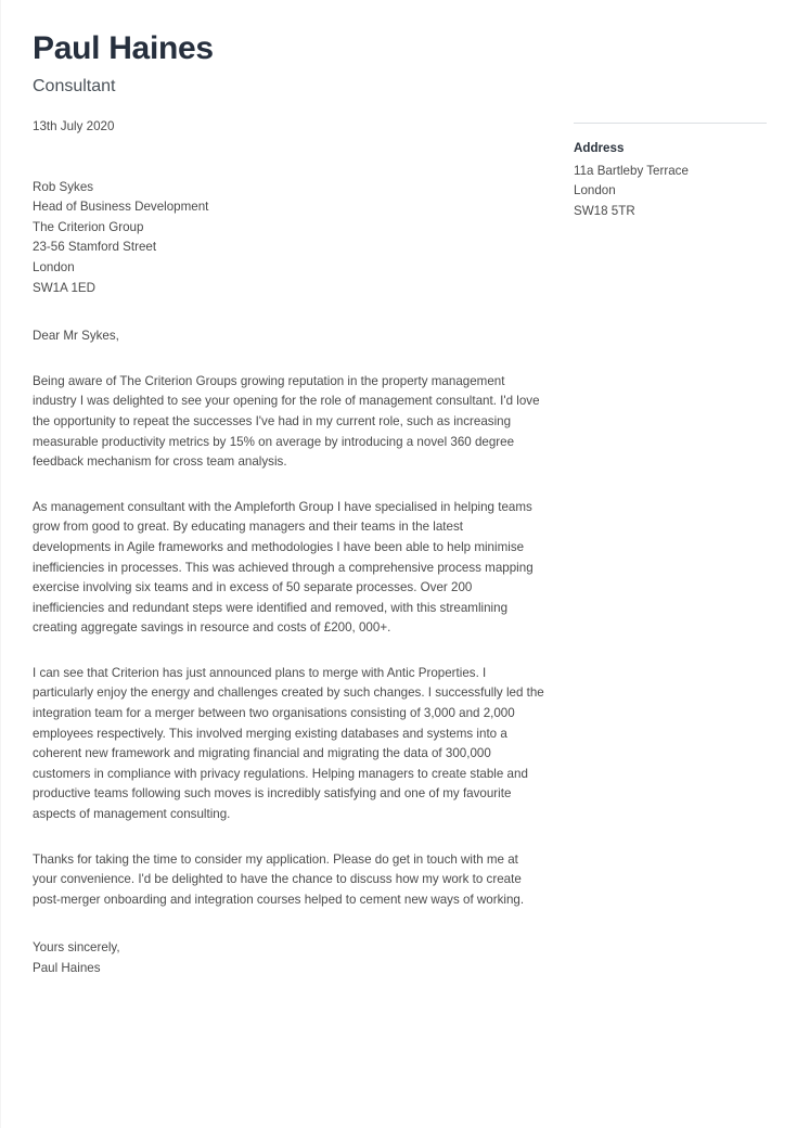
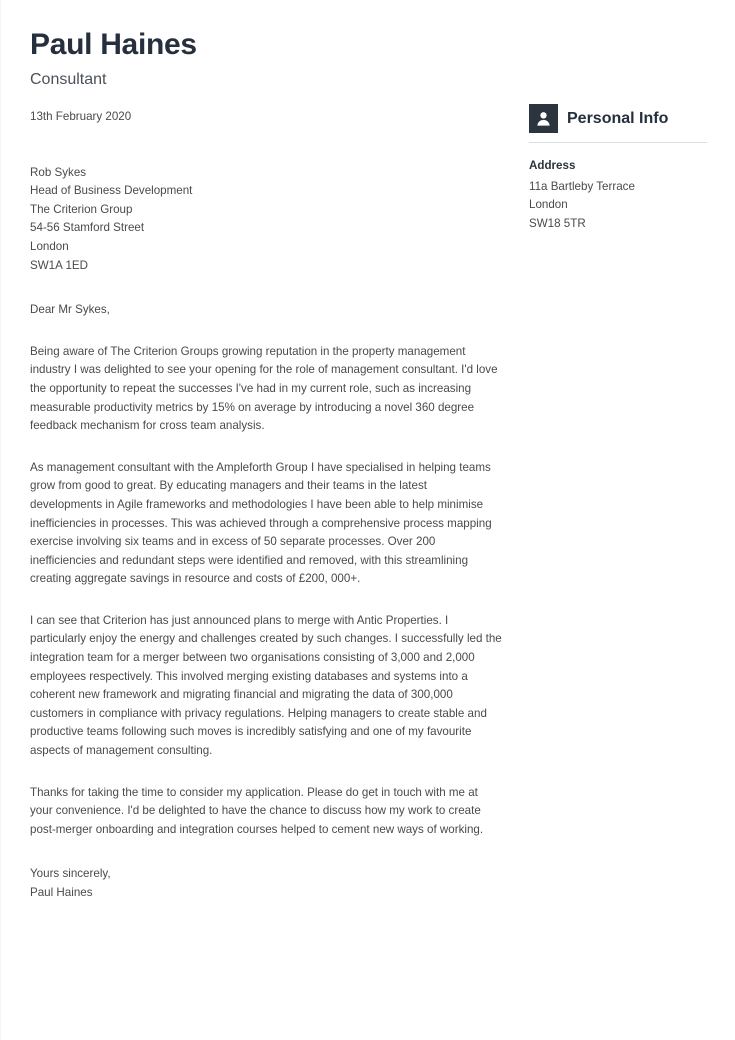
  Paul Haines
  Consultant
- 13th July 2020
+ 13th February 2020
  Rob Sykes
  Head of Business Development
  The Criterion Group
- 23-56 Stamford Street
+ 54-56 Stamford Street
  London
  SW1A 1ED
  Dear Mr Sykes,
  Being aware of The Criterion Groups growing reputation in the property management industry I was delighted to see your opening for the role of management consultant. I'd love the opportunity to repeat the successes I've had in my current role, such as increasing measurable productivity metrics by 15% on average by introducing a novel 360 degree feedback mechanism for cross team analysis.
  As management consultant with the Ampleforth Group I have specialised in helping teams grow from good to great. By educating managers and their teams in the latest developments in Agile frameworks and methodologies I have been able to help minimise inefficiencies in processes. This was achieved through a comprehensive process mapping exercise involving six teams and in excess of 50 separate processes. Over 200 inefficiencies and redundant steps were identified and removed, with this streamlining creating aggregate savings in resource and costs of £200, 000+.
  I can see that Criterion has just announced plans to merge with Antic Properties. I particularly enjoy the energy and challenges created by such changes. I successfully led the integration team for a merger between two organisations consisting of 3,000 and 2,000 employees respectively. This involved merging existing databases and systems into a coherent new framework and migrating financial and migrating the data of 300,000 customers in compliance with privacy regulations. Helping managers to create stable and productive teams following such moves is incredibly satisfying and one of my favourite aspects of management consulting.
  Thanks for taking the time to consider my application. Please do get in touch with me at your convenience. I'd be delighted to have the chance to discuss how my work to create post-merger onboarding and integration courses helped to cement new ways of working.
  Yours sincerely,
  Paul Haines
+ Personal Info
  Address
  11a Bartleby Terrace
  London
  SW18 5TR
